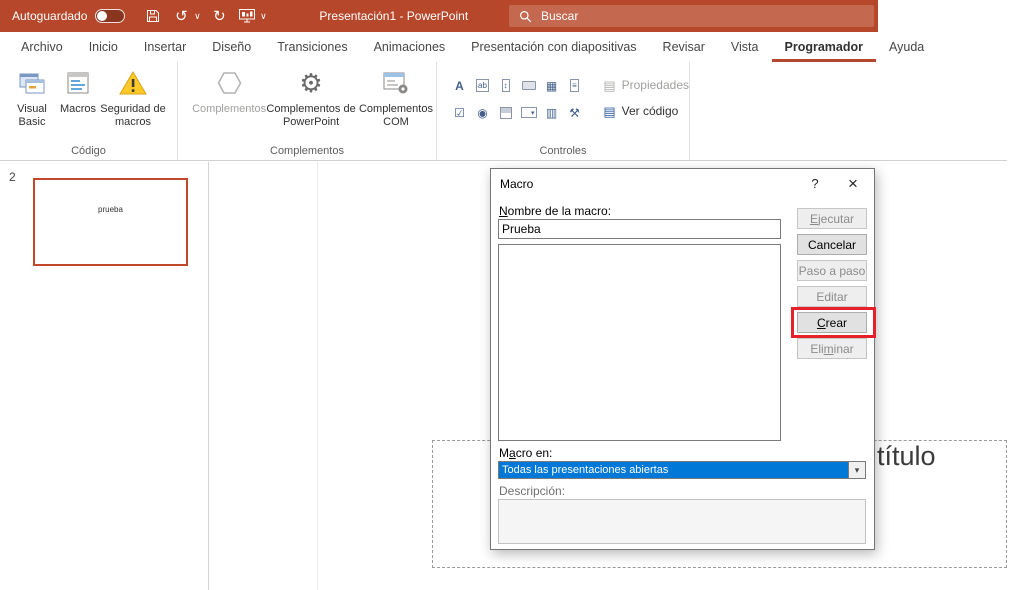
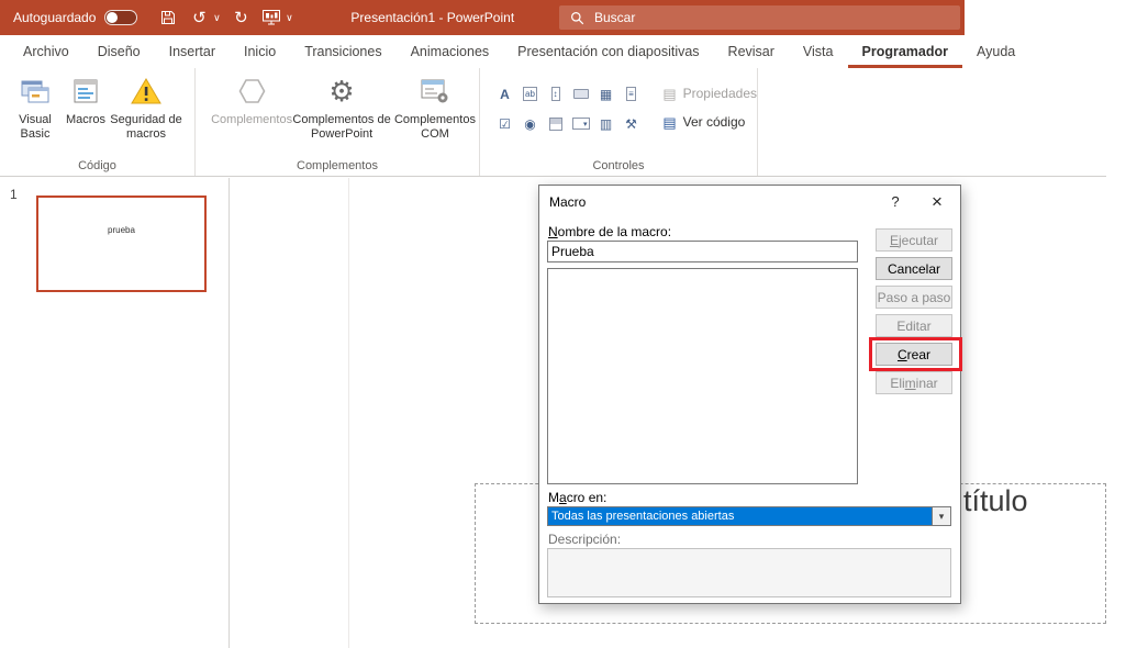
  Autoguardado
  ↺
  ∨
  ↻
  ∨
  Presentación1 - PowerPoint
  Buscar
  Archivo
- Inicio
+ Diseño
  Insertar
- Diseño
+ Inicio
  Transiciones
  Animaciones
  Presentación con diapositivas
  Revisar
  Vista
  Programador
  Ayuda
  Visual Basic
  Macros
  Seguridad de macros
  Código
  Complementos
  ⚙
  Complementos de PowerPoint
  Complementos COM
  Complementos
  A
  ab
  ↕
  ▦
  ≡
  ☑
  ◉
  ▥
  ⚒
  ▤
  Propiedades
  ▤
  Ver código
  Controles
- 2
+ 1
  prueba
  título
  Macro
  ?
  ×
  Nombre de la macro:
  Prueba
  Ejecutar
  Cancelar
  Paso a paso
  Editar
  Crear
  Eliminar
  Macro en:
  Todas las presentaciones abiertas
  ▾
  Descripción:
